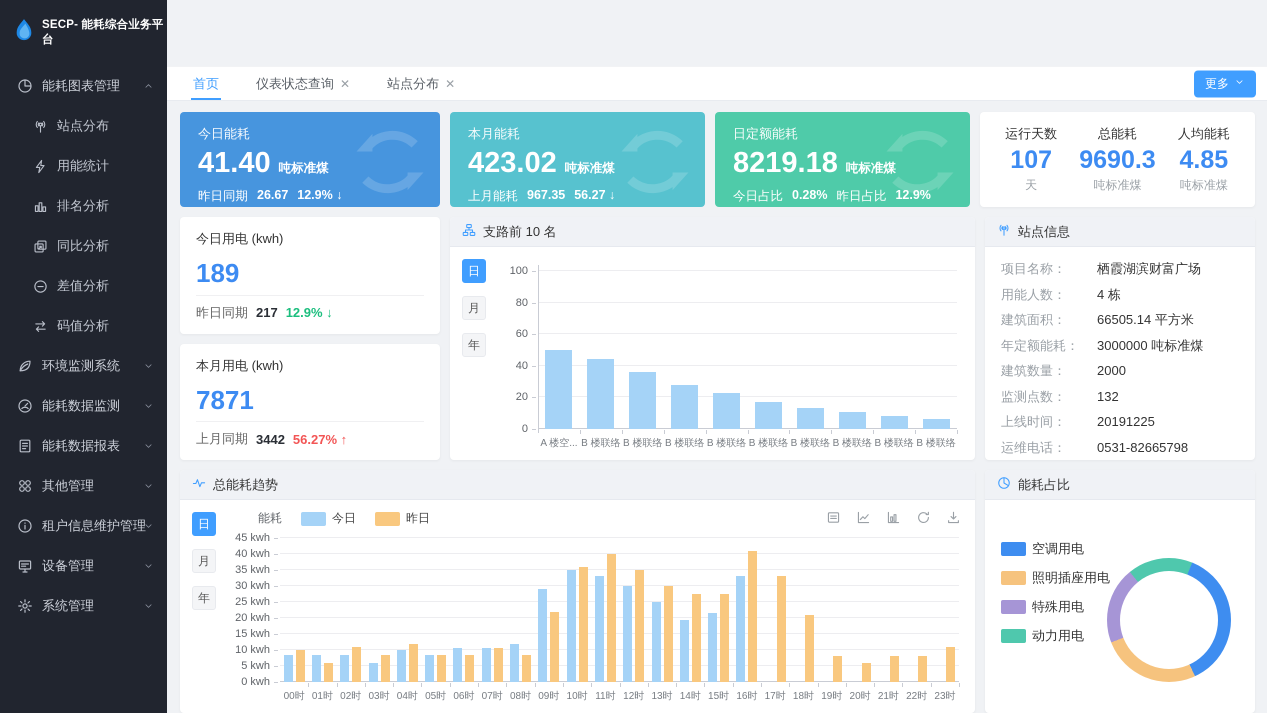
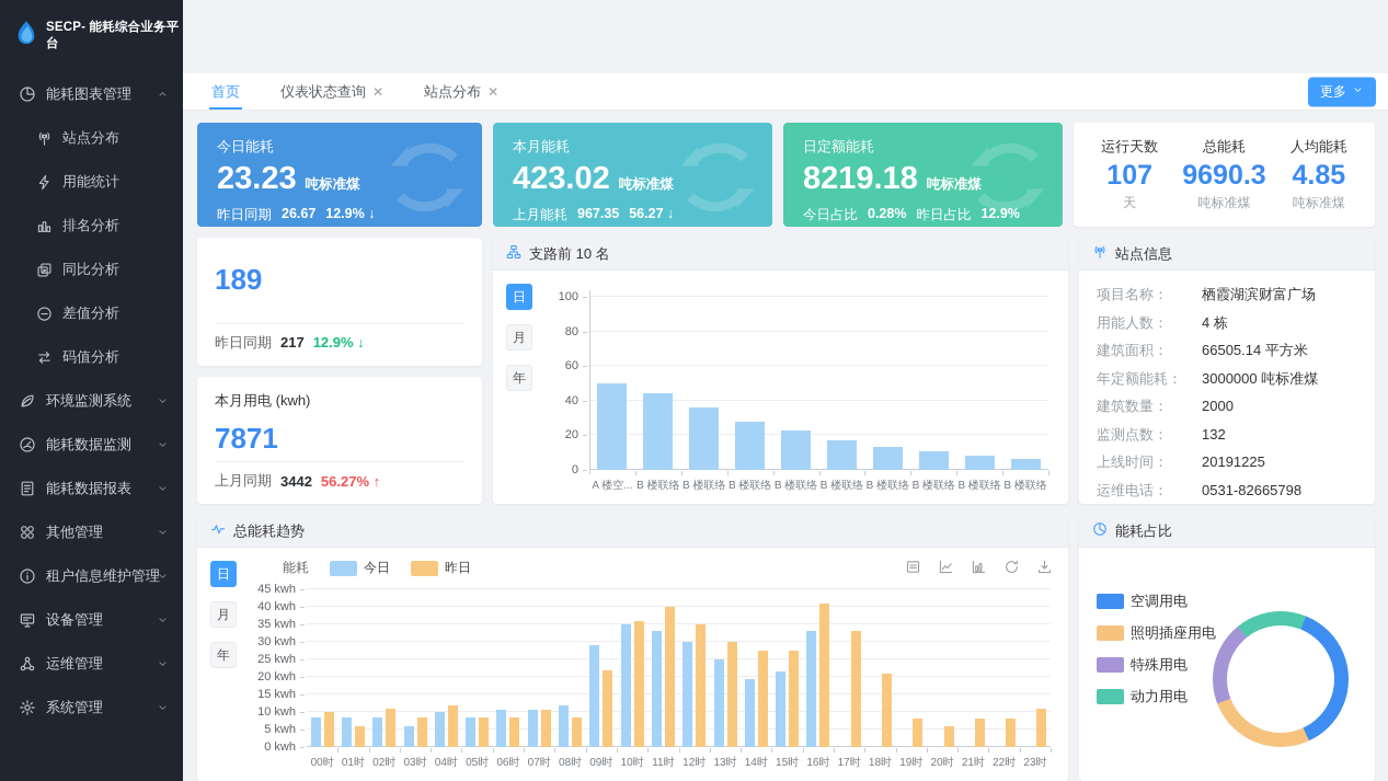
  SECP- 能耗综合业务平台
  能耗图表管理
  站点分布
  用能统计
  排名分析
  同比分析
  差值分析
  码值分析
  环境监测系统
  能耗数据监测
  能耗数据报表
  其他管理
  租户信息维护管理
  设备管理
+ 运维管理
  系统管理
  首页
  仪表状态查询
  ✕
  站点分布
  ✕
  更多
  今日能耗
- 41.40
+ 23.23
  吨标准煤
  昨日同期
  26.67
  12.9% ↓
  本月能耗
  423.02
  吨标准煤
  上月能耗
  967.35
  56.27 ↓
  日定额能耗
  8219.18
  吨标准煤
  今日占比
  0.28%
  昨日占比
  12.9%
  运行天数
  107
  天
  总能耗
  9690.3
  吨标准煤
  人均能耗
  4.85
  吨标准煤
- 今日用电 (kwh)
  189
  昨日同期
  217
  12.9% ↓
  本月用电 (kwh)
  7871
  上月同期
  3442
  56.27% ↑
  支路前 10 名
  日
  月
  年
  0
  20
  40
  60
  80
  100
  A 楼空...
  B 楼联络
  B 楼联络
  B 楼联络
  B 楼联络
  B 楼联络
  B 楼联络
  B 楼联络
  B 楼联络
  B 楼联络
  站点信息
  项目名称：
  栖霞湖滨财富广场
  用能人数：
  4 栋
  建筑面积：
  66505.14 平方米
  年定额能耗：
  3000000 吨标准煤
  建筑数量：
  2000
  监测点数：
  132
  上线时间：
  20191225
  运维电话：
  0531-82665798
  总能耗趋势
  日
  月
  年
  能耗
  今日
  昨日
  0 kwh
  5 kwh
  10 kwh
  15 kwh
  20 kwh
  25 kwh
  30 kwh
  35 kwh
  40 kwh
  45 kwh
  00时
  01时
  02时
  03时
  04时
  05时
  06时
  07时
  08时
  09时
  10时
  11时
  12时
  13时
  14时
  15时
  16时
  17时
  18时
  19时
  20时
  21时
  22时
  23时
  能耗占比
  空调用电
  照明插座用电
  特殊用电
  动力用电
